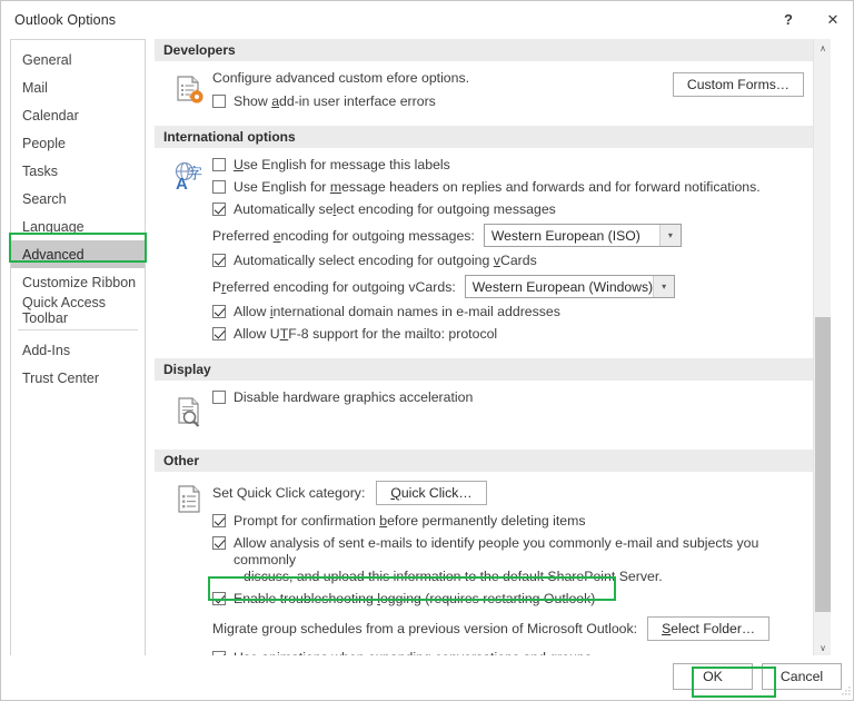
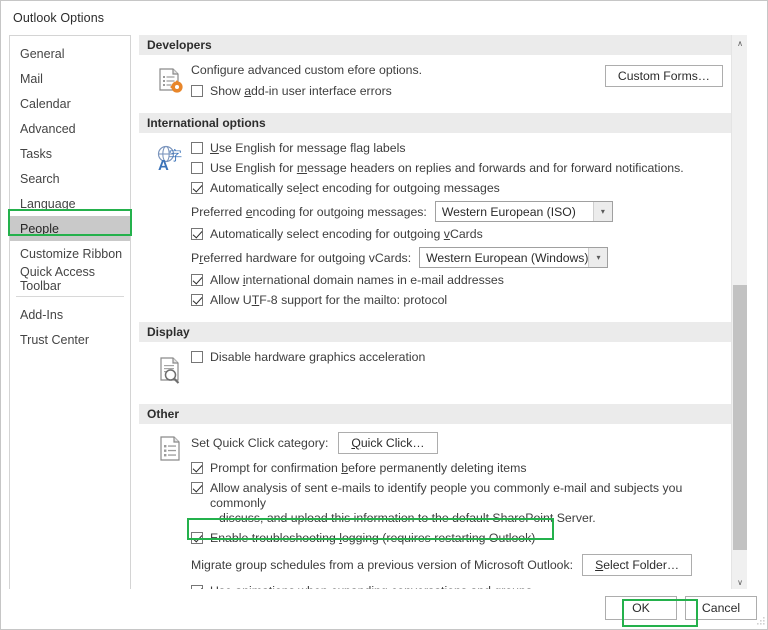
  Outlook Options
- ?
- ✕
  General
  Mail
  Calendar
- People
+ Advanced
  Tasks
  Search
  Language
- Advanced
+ People
  Customize Ribbon
  Quick Access Toolbar
  Add-Ins
  Trust Center
  Developers
  Configure advanced custom efore options.
  Show add-in user interface errors
  Custom Forms…
  International options
  A
  字
- Use English for message this labels
+ Use English for message flag labels
  Use English for message headers on replies and forwards and for forward notifications.
  Automatically select encoding for outgoing messages
  Preferred encoding for outgoing messages:
  Western European (ISO)
  ▾
  Automatically select encoding for outgoing vCards
- Preferred encoding for outgoing vCards:
+ Preferred hardware for outgoing vCards:
  Western European (Windows)
  ▾
  Allow international domain names in e-mail addresses
  Allow UTF-8 support for the mailto: protocol
  Display
  Disable hardware graphics acceleration
  Other
  Set Quick Click category:
  Q
  uick Click…
  Prompt for confirmation before permanently deleting items
  Allow analysis of sent e-mails to identify people you commonly e-mail and subjects you commonly
  discuss, and upload this information to the default SharePoint Server.
  Enable troubleshooting logging (requires restarting Outlook)
  Migrate group schedules from a previous version of Microsoft Outlook:
  S
  elect Folder…
  ∧
  ∨
  OK
  Cancel
